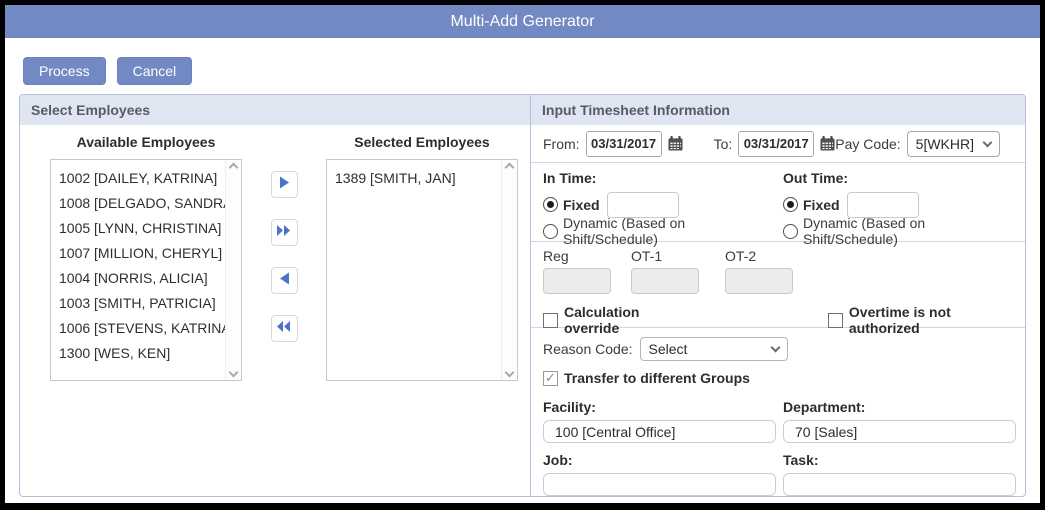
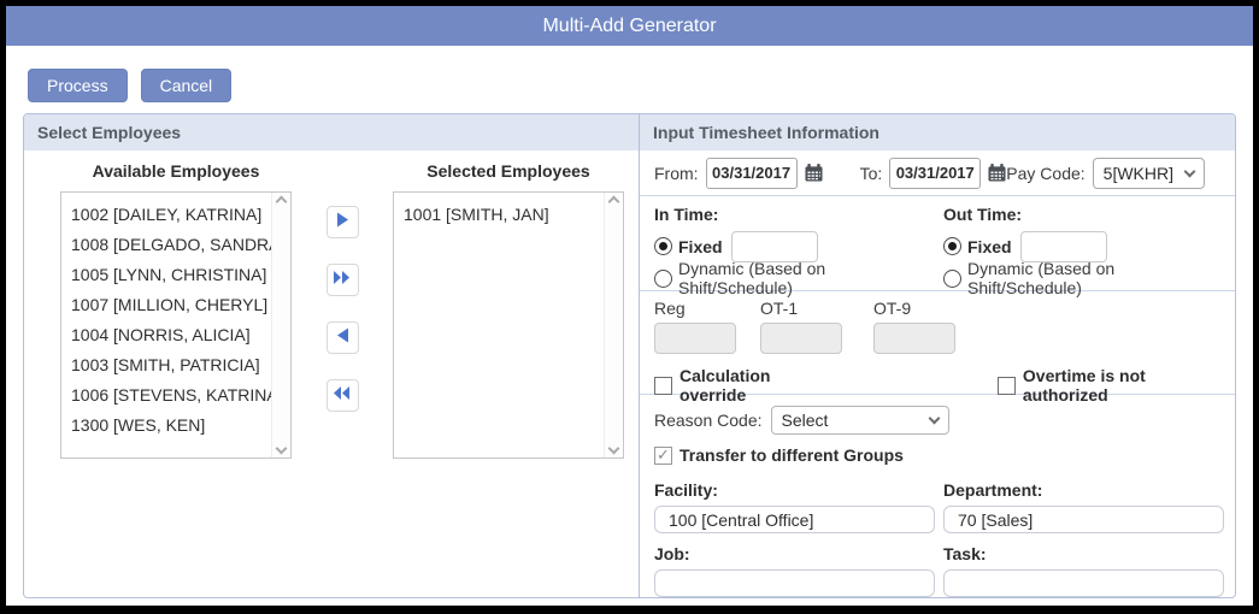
  Multi-Add Generator
  Process
  Cancel
  Select Employees
  Available Employees
  1002 [DAILEY, KATRINA]
  1008 [DELGADO, SANDR
  1005 [LYNN, CHRISTINA]
  1007 [MILLION, CHERYL]
  1004 [NORRIS, ALICIA]
  1003 [SMITH, PATRICIA]
  1006 [STEVENS, KATRIN
  1300 [WES, KEN]
  Selected Employees
- 1389 [SMITH, JAN]
+ 1001 [SMITH, JAN]
  Input Timesheet Information
  From:
  03/31/2017
  To:
  03/31/2017
  Pay Code:
  5[WKHR]
  In Time:
  Fixed
  Dynamic (Based on Shift/Schedule)
  Out Time:
  Fixed
  Dynamic (Based on Shift/Schedule)
  Reg
  OT-1
- OT-2
+ OT-9
  Calculation override
  Overtime is not authorized
  Reason Code:
  Select
  ✓
  Transfer to different Groups
  Facility:
  100 [Central Office]
  Department:
  70 [Sales]
  Job:
  Task:
